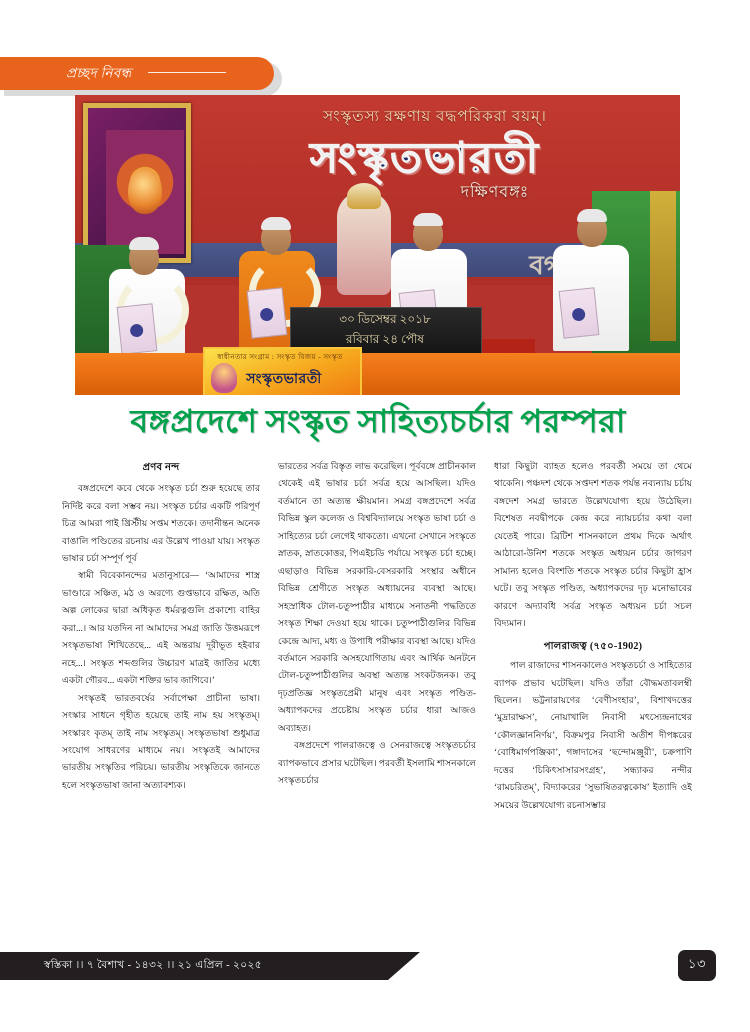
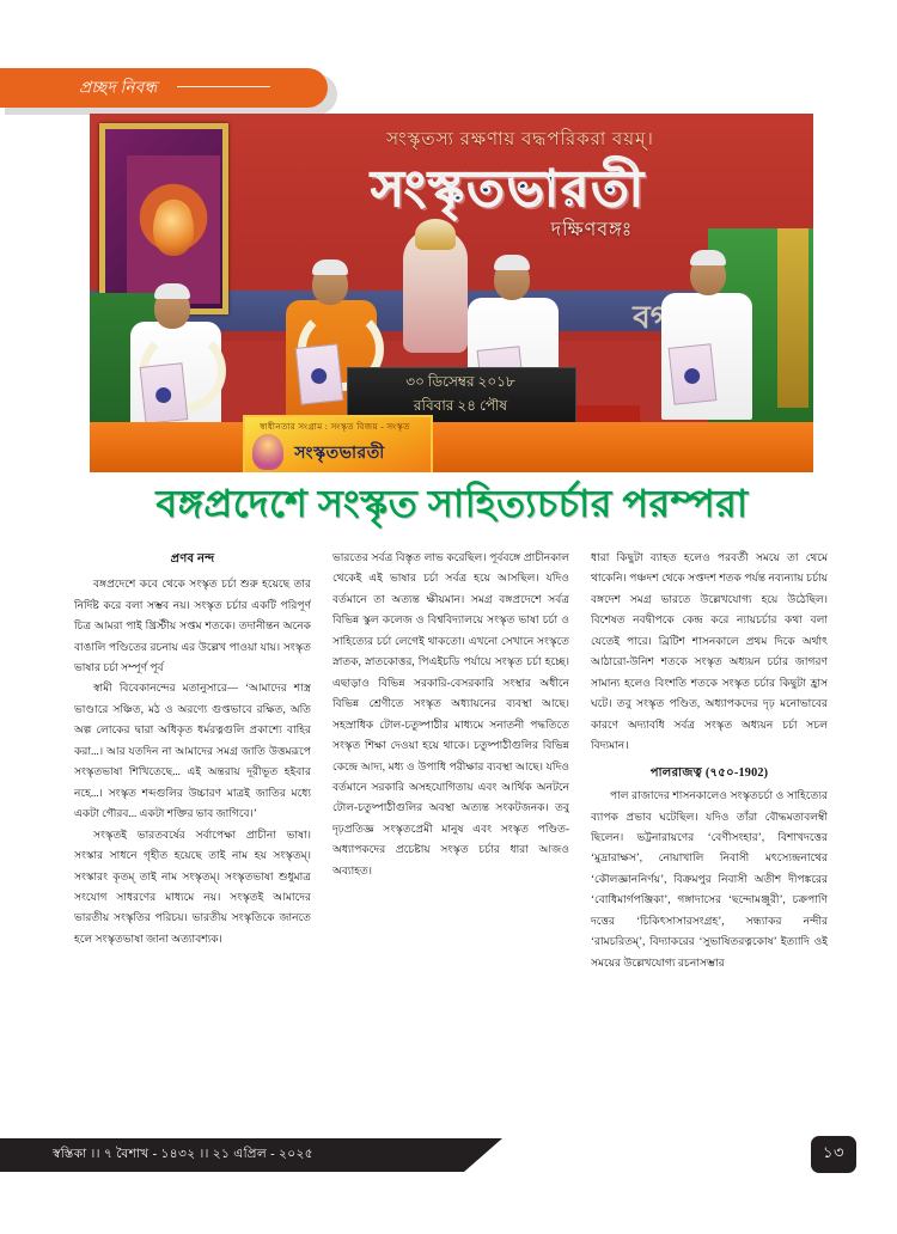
  প্রচ্ছদ নিবন্ধ
  সংস্কৃতস্য রক্ষণায় বদ্ধপরিকরা বয়ম্।
  সংস্কৃতভারতী
  দক্ষিণবঙ্গঃ
  ৩০ ডিসেম্বর ২০১৮
  রবিবার ২৪ পৌষ
  স্বাধীনতার সংগ্রাম : সংস্কৃত বিজয় - সংস্কৃত
  সংস্কৃতভারতী
  বঙ্গপ্রদেশে সংস্কৃত সাহিত্যচর্চার পরম্পরা
  প্রণব নন্দ
  বঙ্গপ্রদেশে কবে থেকে সংস্কৃত চর্চা শুরু হয়েছে তার নির্দিষ্ট করে বলা সম্ভব নয়। সংস্কৃত চর্চার একটি পরিপূর্ণ চিত্র আমরা পাই খ্রিস্টীয় সপ্তম শতকে। তদানীন্তন অনেক বাঙালি পণ্ডিতের রচনায় এর উল্লেখ পাওয়া যায়। সংস্কৃত ভাষার চর্চা সম্পূর্ণ পূর্ব
  স্বামী বিবেকানন্দের মতানুসারে— ‘আমাদের শাস্ত্র ভাণ্ডারে সঞ্চিত, মঠ ও অরণ্যে গুপ্তভাবে রক্ষিত, অতি অল্প লোকের দ্বারা অধিকৃত ধর্মরত্নগুলি প্রকাশ্যে বাহির করা...। আর যতদিন না আমাদের সমগ্র জাতি উত্তমরূপে সংস্কৃতভাষা শিখিতেছে... এই অন্তরায় দূরীভূত হইবার নহে...। সংস্কৃত শব্দগুলির উচ্চারণ মাত্রই জাতির মধ্যে একটা গৌরব... একটা শক্তির ভাব জাগিবে।’
  সংস্কৃতই ভারতবর্ষের সর্বাপেক্ষা প্রাচীনা ভাষা। সংস্কার সাধনে গৃহীত হয়েছে তাই নাম হয় সংস্কৃতম্‌। সংস্কারং কৃতম্‌ তাই নাম সংস্কৃতম্‌। সংস্কৃতভাষা শুধুমাত্র সংযোগ সাধরণের মাধ্যমে নয়। সংস্কৃতই আমাদের ভারতীয় সংস্কৃতির পরিচয়। ভারতীয় সংস্কৃতিকে জানতে হলে সংস্কৃতভাষা জানা অত্যাবশ্যক।
  ভারতের সর্বত্র বিস্তৃত লাভ করেছিল। পূর্ববঙ্গে প্রাচীনকাল থেকেই এই ভাষার চর্চা সর্বত্র হয়ে আসছিল। যদিও বর্তমানে তা অত্যন্ত ক্ষীয়মান। সমগ্র বঙ্গপ্রদেশে সর্বত্র বিভিন্ন স্কুল কলেজ ও বিশ্ববিদ্যালয়ে সংস্কৃত ভাষা চর্চা ও সাহিত্যের চর্চা লেগেই থাকতো। এখনো সেখানে সংস্কৃতে স্নাতক, স্নাতকোত্তর, পিএইচডি পর্যায়ে সংস্কৃত চর্চা হচ্ছে। এছাড়াও বিভিন্ন সরকারি-বেসরকারি সংস্থার অধীনে বিভিন্ন শ্রেণীতে সংস্কৃত অধ্যায়নের ব্যবস্থা আছে। সহস্রাধিক টোল-চতুষ্পাঠীর মাধ্যমে সনাতনী পদ্ধতিতে সংস্কৃত শিক্ষা দেওয়া হয়ে থাকে। চতুষ্পাঠীগুলির বিভিন্ন কেন্দ্রে আদ্য, মধ্য ও উপাধি পরীক্ষার ব্যবস্থা আছে। যদিও বর্তমানে সরকারি অসহযোগিতায় এবং আর্থিক অনটনে টোল-চতুষ্পাঠীগুলির অবস্থা অত্যন্ত সংকটজনক। তবু দৃঢ়প্রতিজ্ঞ সংস্কৃতপ্রেমী মানুষ এবং সংস্কৃত পণ্ডিত-অধ্যাপকদের প্রচেষ্টায় সংস্কৃত চর্চার ধারা আজও অব্যাহত।
- বঙ্গপ্রদেশে পালরাজত্বে ও সেনরাজত্বে সংস্কৃতচর্চার ব্যাপকভাবে প্রসার ঘটেছিল। পরবর্তী ইসলামি শাসনকালে সংস্কৃতচর্চার
  ধারা কিছুটা ব্যাহত হলেও পরবর্তী সময়ে তা থেমে থাকেনি। পঞ্চদশ থেকে সপ্তদশ শতক পর্যন্ত নব্যন্যায় চর্চায় বঙ্গদেশ সমগ্র ভারতে উল্লেখযোগ্য হয়ে উঠেছিল। বিশেষত নবদ্বীপকে কেন্দ্র করে ন্যায়চর্চার কথা বলা যেতেই পারে। ব্রিটিশ শাসনকালে প্রথম দিকে অর্থাৎ আঠারো-উনিশ শতকে সংস্কৃত অধ্যয়ন চর্চার জাগরণ সামান্য হলেও বিংশতি শতকে সংস্কৃত চর্চার কিছুটা হ্রাস ঘটে। তবু সংস্কৃত পণ্ডিত, অধ্যাপকদের দৃঢ় মনোভাবের কারণে অদ্যাবধি সর্বত্র সংস্কৃত অধ্যয়ন চর্চা সচল বিদ্যমান।
  পালরাজত্ব (৭৫০-1902)
  পাল রাজাদের শাসনকালেও সংস্কৃতচর্চা ও সাহিত্যের ব্যাপক প্রভাব ঘটেছিল। যদিও তাঁরা বৌদ্ধমতাবলম্বী ছিলেন। ভট্টনারায়ণের ‘বেণীসংহার’, বিশাখদত্তের ‘মুদ্রারাক্ষস’, নোয়াখালি নিবাসী মৎস্যেন্দ্রনাথের ‘কৌলজ্ঞাননির্ণয়’, বিক্রমপুর নিবাসী অতীশ দীপঙ্করের ‘বোধিমার্গপঞ্জিকা’, গঙ্গাদাসের ‘ছন্দোমঞ্জুরী’, চক্রপাণি দত্তের ‘চিকিৎসাসারসংগ্রহ’, সন্ধ্যাকর নন্দীর ‘রামচরিতম্‌’, বিদ্যাকরের ‘সুভাষিতরত্নকোষ’ ইত্যাদি ওই সময়ের উল্লেখযোগ্য রচনাসম্ভার
  স্বস্তিকা ।। ৭ বৈশাখ - ১৪৩২ ।। ২১ এপ্রিল - ২০২৫
  ১৩
